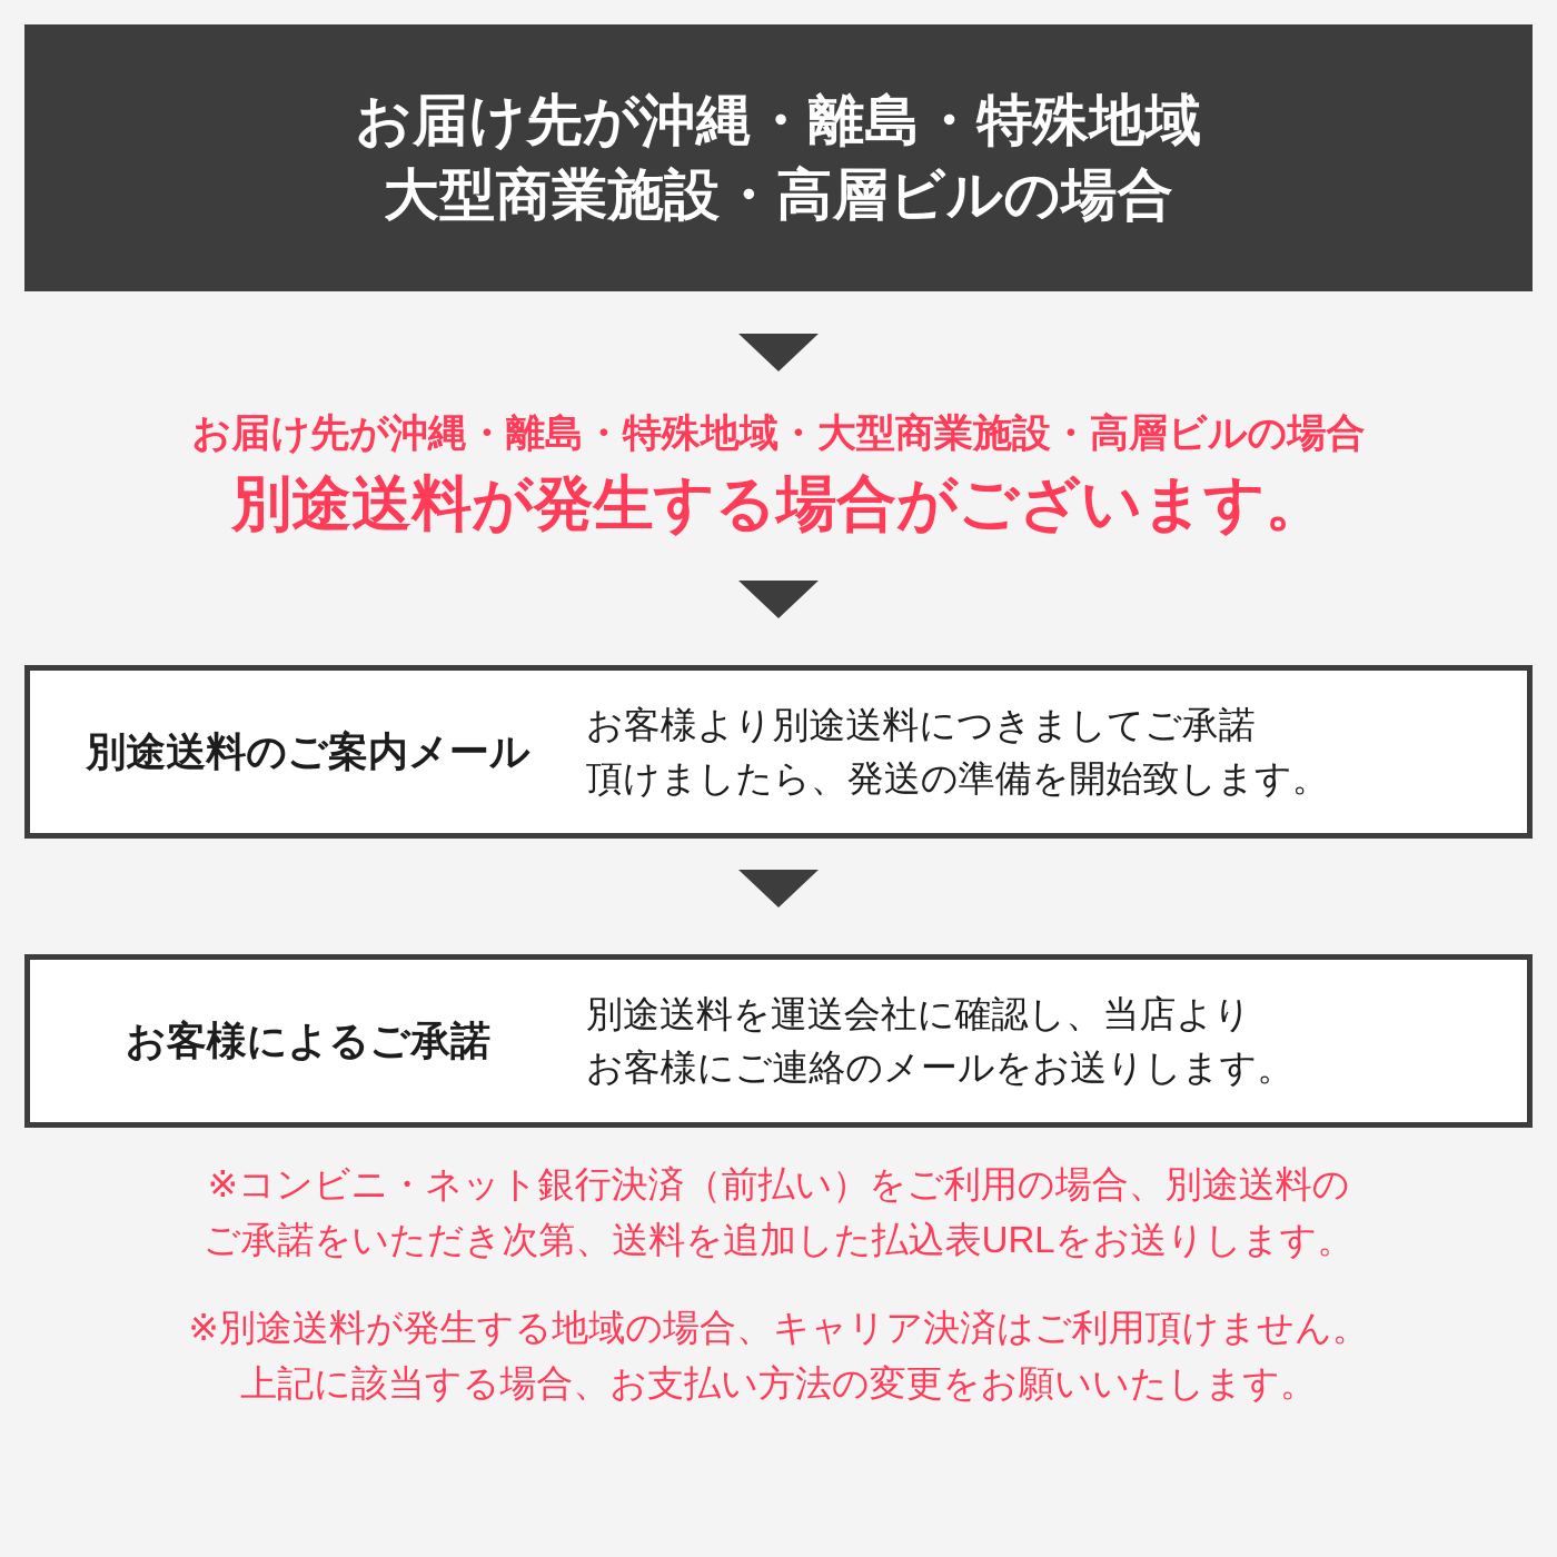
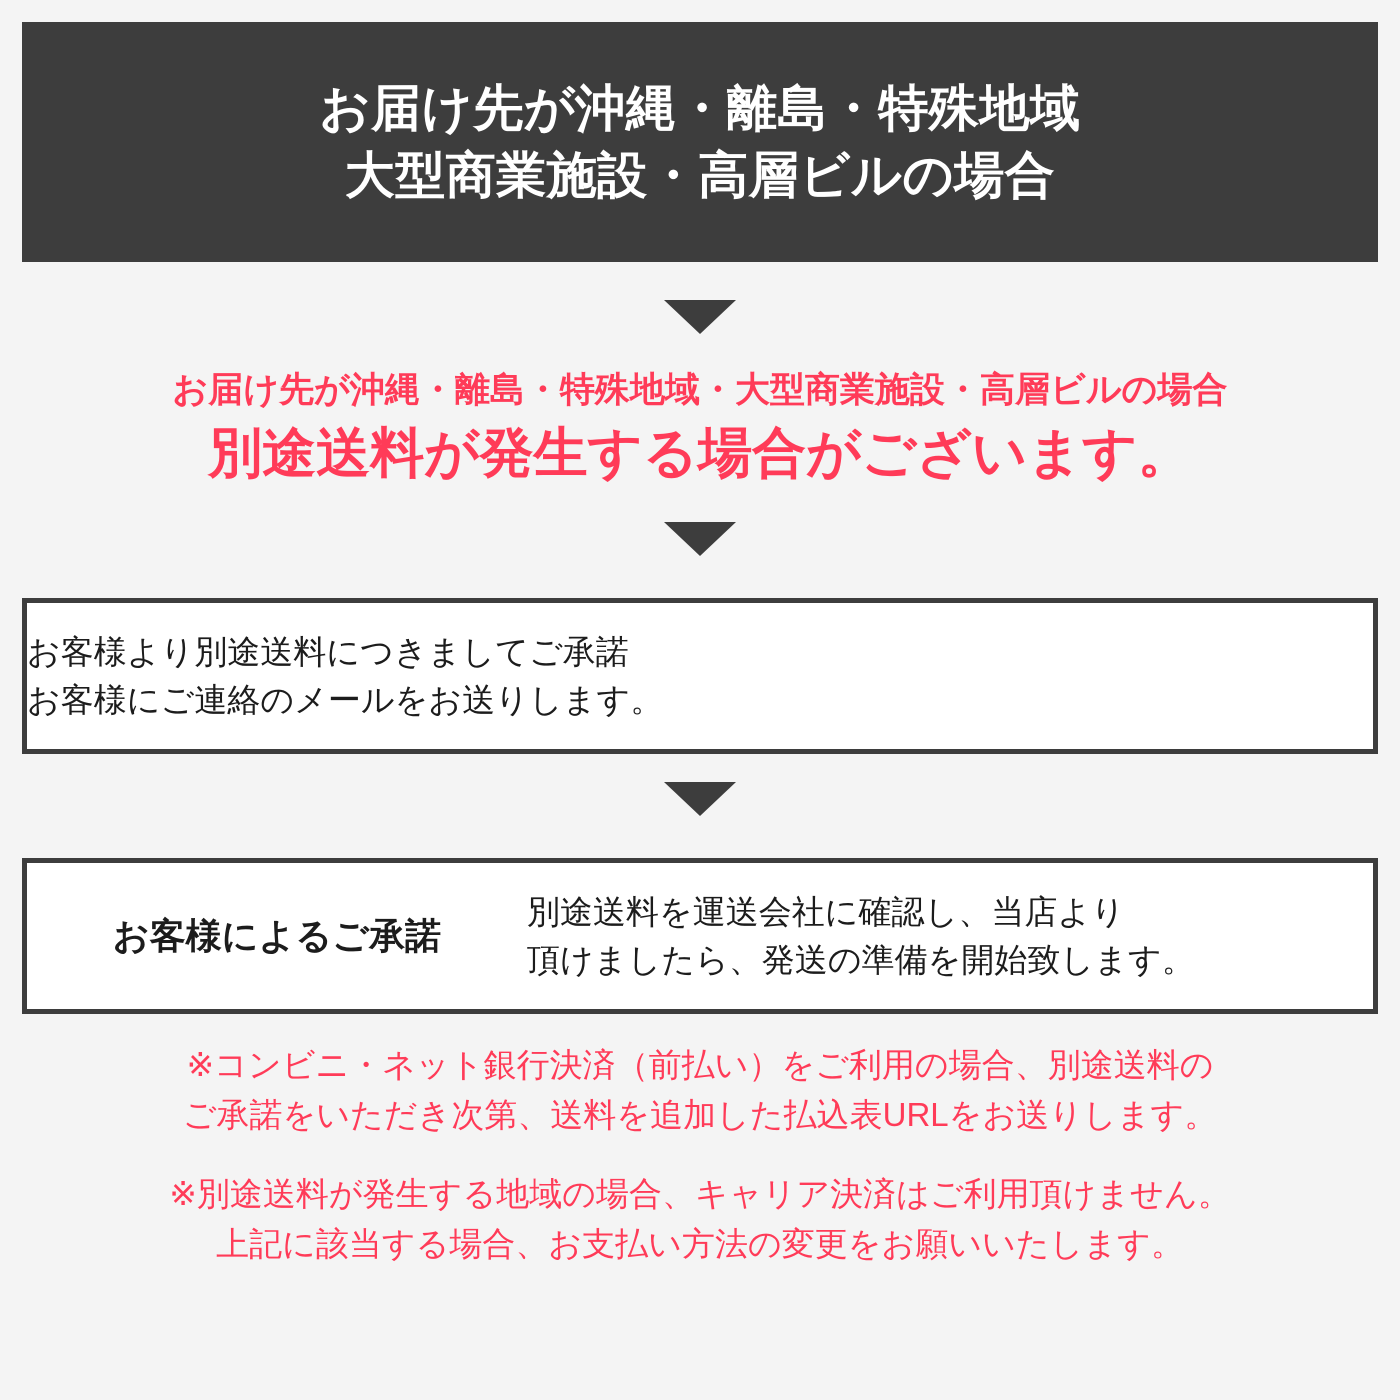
  お届け先が沖縄・離島・特殊地域
  大型商業施設・高層ビルの場合
  お届け先が沖縄・離島・特殊地域・大型商業施設・高層ビルの場合
  別途送料が発生する場合がございます。
- 別途送料のご案内メール
  お客様より別途送料につきましてご承諾
- 頂けましたら、発送の準備を開始致します。
+ お客様にご連絡のメールをお送りします。
  お客様によるご承諾
  別途送料を運送会社に確認し、当店より
- お客様にご連絡のメールをお送りします。
+ 頂けましたら、発送の準備を開始致します。
  ※コンビニ・ネット銀行決済（前払い）をご利用の場合、別途送料の
  ご承諾をいただき次第、送料を追加した払込表URLをお送りします。
  ※別途送料が発生する地域の場合、キャリア決済はご利用頂けません。
  上記に該当する場合、お支払い方法の変更をお願いいたします。
